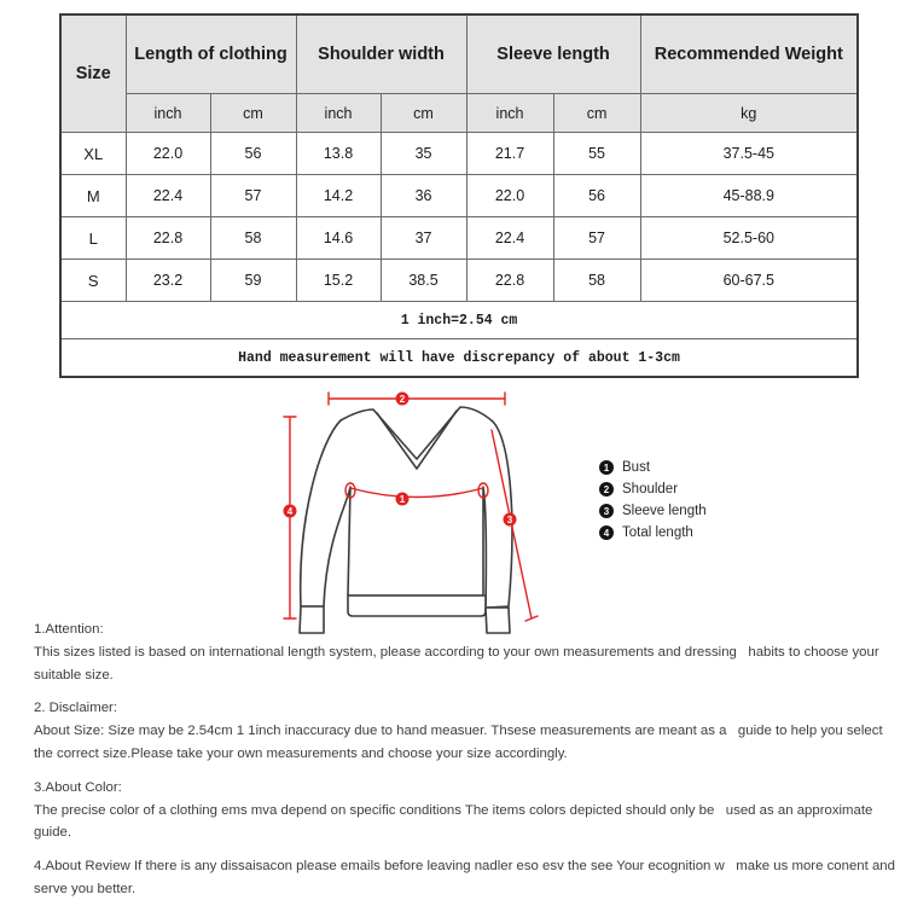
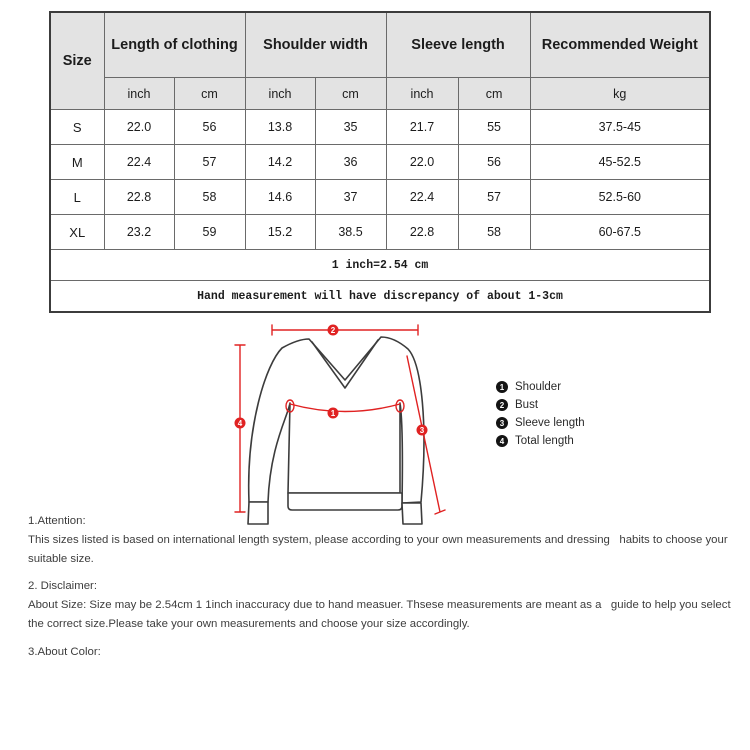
  Size	Length of clothing	Shoulder width	Sleeve length	Recommended Weight
  inch	cm	inch	cm	inch	cm	kg
- XL	22.0	56	13.8	35	21.7	55	37.5-45
+ S	22.0	56	13.8	35	21.7	55	37.5-45
- M	22.4	57	14.2	36	22.0	56	45-88.9
+ M	22.4	57	14.2	36	22.0	56	45-52.5
  L	22.8	58	14.6	37	22.4	57	52.5-60
- S	23.2	59	15.2	38.5	22.8	58	60-67.5
+ XL	23.2	59	15.2	38.5	22.8	58	60-67.5
  1 inch=2.54 cm
  Hand measurement will have discrepancy of about 1-3cm
  1
  2
  3
  4
  1
- Bust
+ Shoulder
  2
- Shoulder
+ Bust
  3
  Sleeve length
  4
  Total length
  1.Attention:
  This sizes listed is based on international length system, please according to your own measurements and dressing habits to choose your suitable size.
  2. Disclaimer:
  About Size: Size may be 2.54cm 1 1inch inaccuracy due to hand measuer. Thsese measurements are meant as a guide to help you select the correct size.Please take your own measurements and choose your size accordingly.
  3.About Color:
- The precise color of a clothing ems mva depend on specific conditions The items colors depicted should only be used as an approximate guide.
- 4.About Review If there is any dissaisacon please emails before leaving nadler eso esv the see Your ecognition w make us more conent and serve you better.
